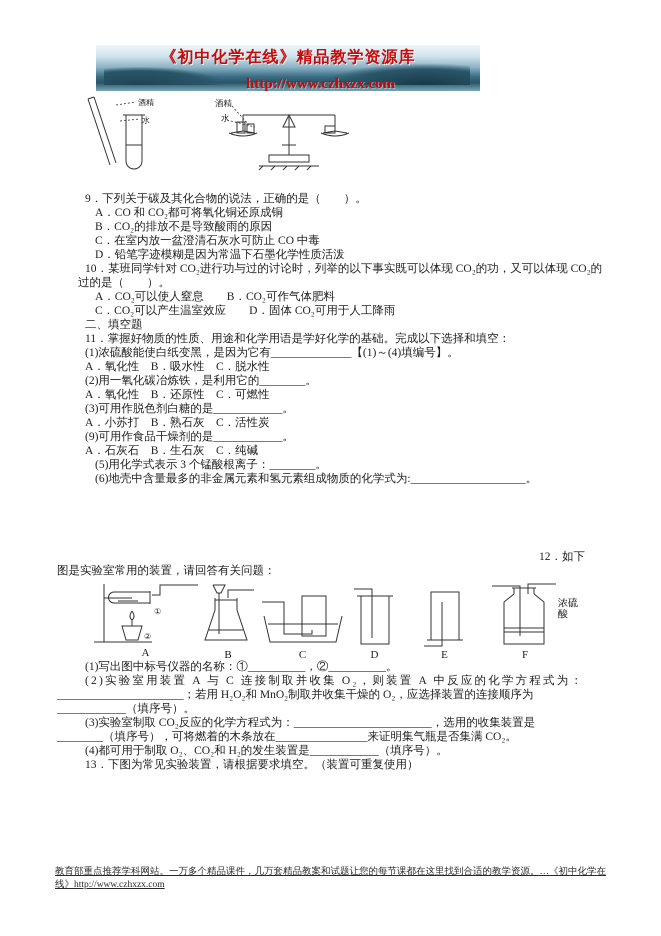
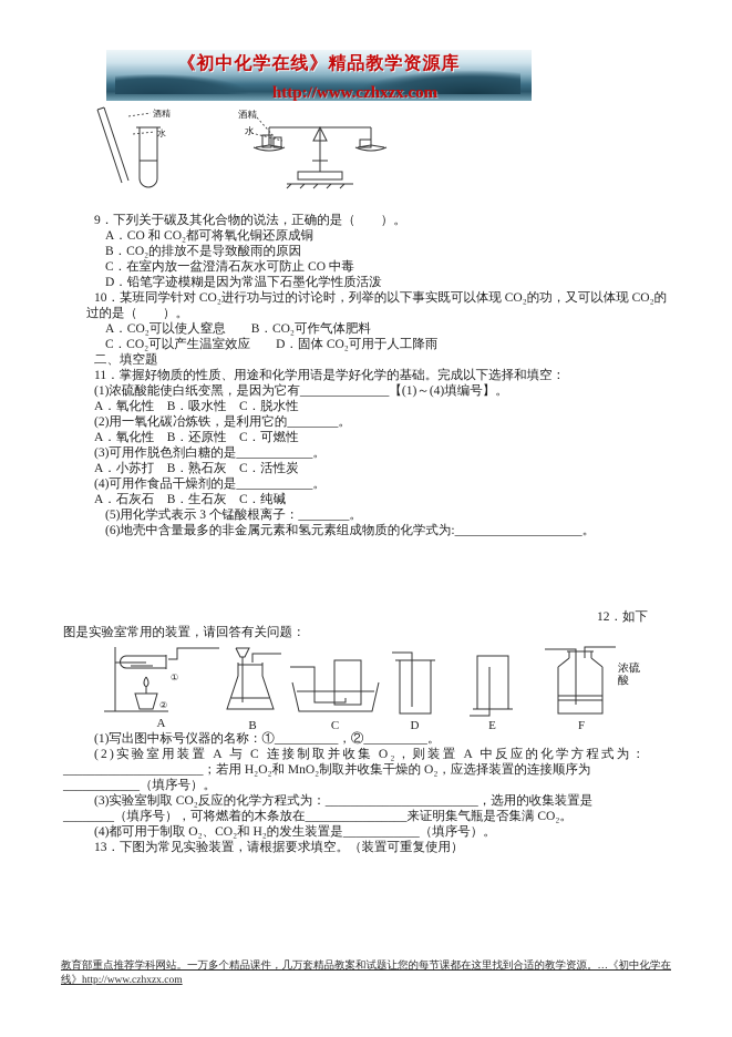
  《初中化学在线》精品教学资源库
  http://www.czhxzx.com
  酒精
  水
  酒精
  水
  9．下列关于碳及其化合物的说法，正确的是（ ）。
  A．CO 和 CO₂都可将氧化铜还原成铜
  B．CO₂的排放不是导致酸雨的原因
  C．在室内放一盆澄清石灰水可防止 CO 中毒
  D．铅笔字迹模糊是因为常温下石墨化学性质活泼
  10．某班同学针对 CO₂进行功与过的讨论时，列举的以下事实既可以体现 CO₂的功，又可以体现 CO₂的
  过的是（ ）。
  A．CO₂可以使人窒息 B．CO₂可作气体肥料
  C．CO₂可以产生温室效应 D．固体 CO₂可用于人工降雨
  二、填空题
  11．掌握好物质的性质、用途和化学用语是学好化学的基础。完成以下选择和填空：
  (1)浓硫酸能使白纸变黑，是因为它有______________【(1)～(4)填编号】。
  A．氧化性 B．吸水性 C．脱水性
  (2)用一氧化碳冶炼铁，是利用它的________。
  A．氧化性 B．还原性 C．可燃性
  (3)可用作脱色剂白糖的是____________。
  A．小苏打 B．熟石灰 C．活性炭
- (9)可用作食品干燥剂的是____________。
+ (4)可用作食品干燥剂的是____________。
  A．石灰石 B．生石灰 C．纯碱
  (5)用化学式表示 3 个锰酸根离子：________。
  (6)地壳中含量最多的非金属元素和氢元素组成物质的化学式为:____________________。
  12．如下
  图是实验室常用的装置，请回答有关问题：
  ①
  ②
  A
  B
  C
  D
  E
  F
  浓硫酸
  (1)写出图中标号仪器的名称：①__________，②__________。
  (2)实验室用装置 A 与 C 连接制取并收集 O₂，则装置 A 中反应的化学方程式为：
  ______________________；若用 H₂O₂和 MnO₂制取并收集干燥的 O₂，应选择装置的连接顺序为
  ____________（填序号）。
  (3)实验室制取 CO₂反应的化学方程式为：________________________，选用的收集装置是
  ________（填序号），可将燃着的木条放在________________来证明集气瓶是否集满 CO₂。
  (4)都可用于制取 O₂、CO₂和 H₂的发生装置是____________（填序号）。
  13．下图为常见实验装置，请根据要求填空。（装置可重复使用）
  教育部重点推荐学科网站。一万多个精品课件，几万套精品教案和试题让您的每节课都在这里找到合适的教学资源。…《初中化学在线》http://www.czhxzx.com
